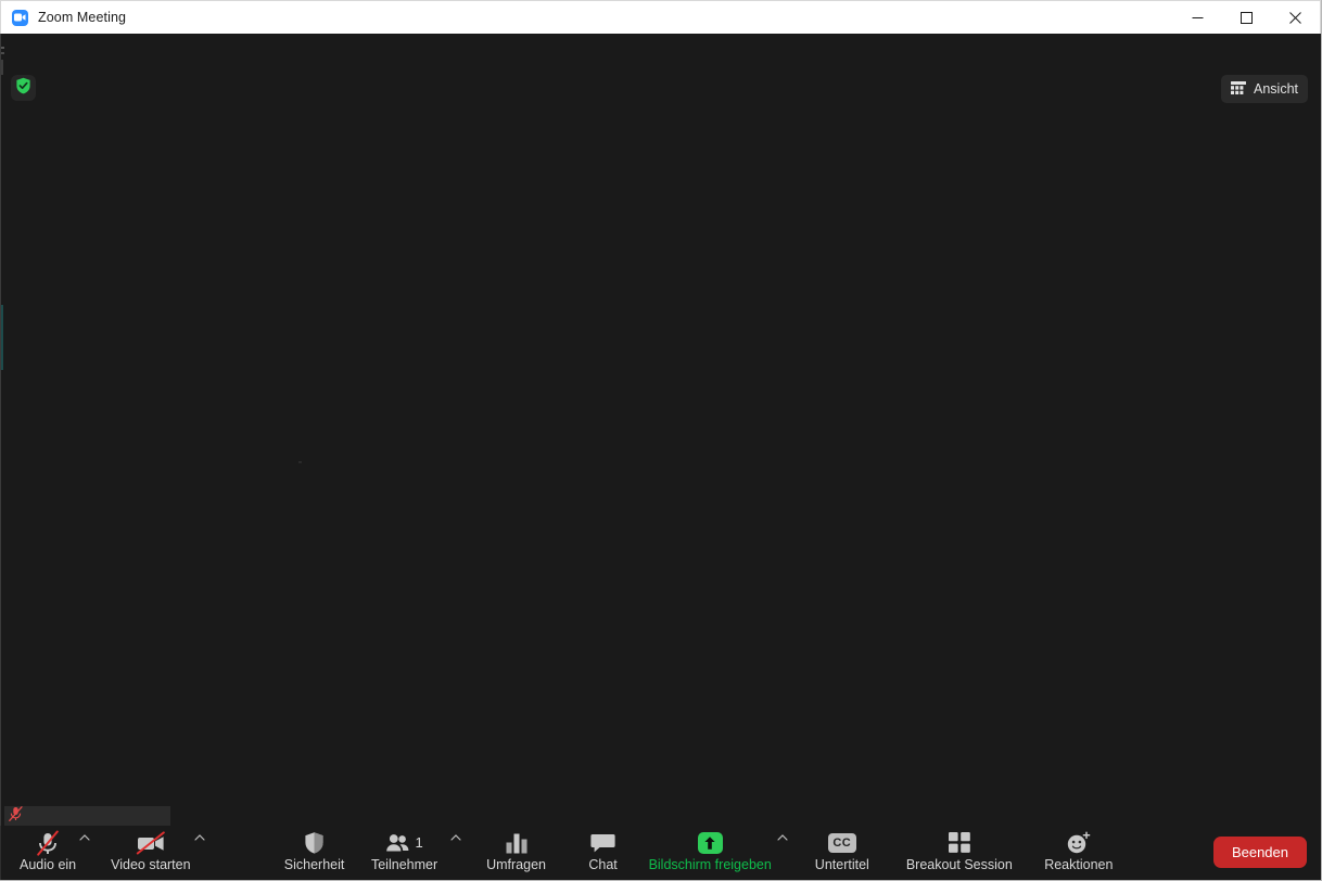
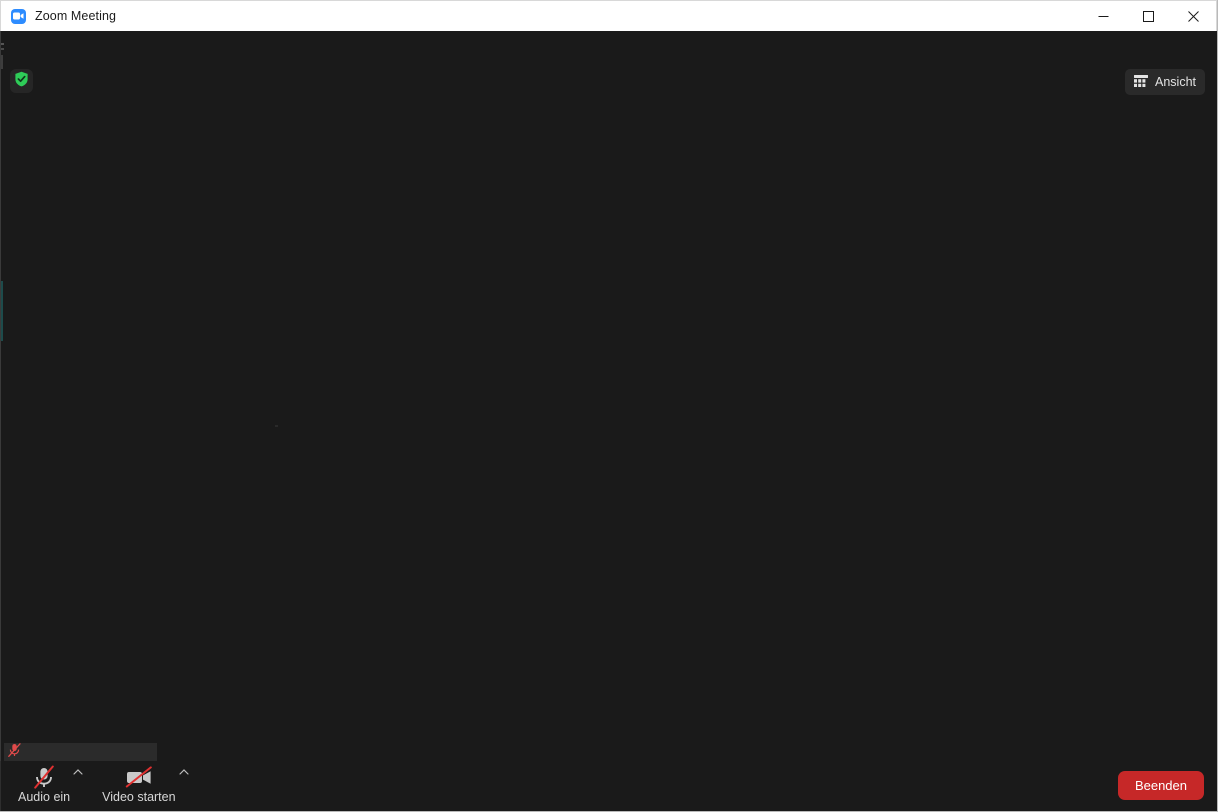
  Zoom Meeting
  Ansicht
  Audio ein
  Video starten
- Sicherheit
- 1
- Teilnehmer
- Umfragen
- Chat
- Bildschirm freigeben
- CC
- Untertitel
- Breakout Session
- Reaktionen
  Beenden
